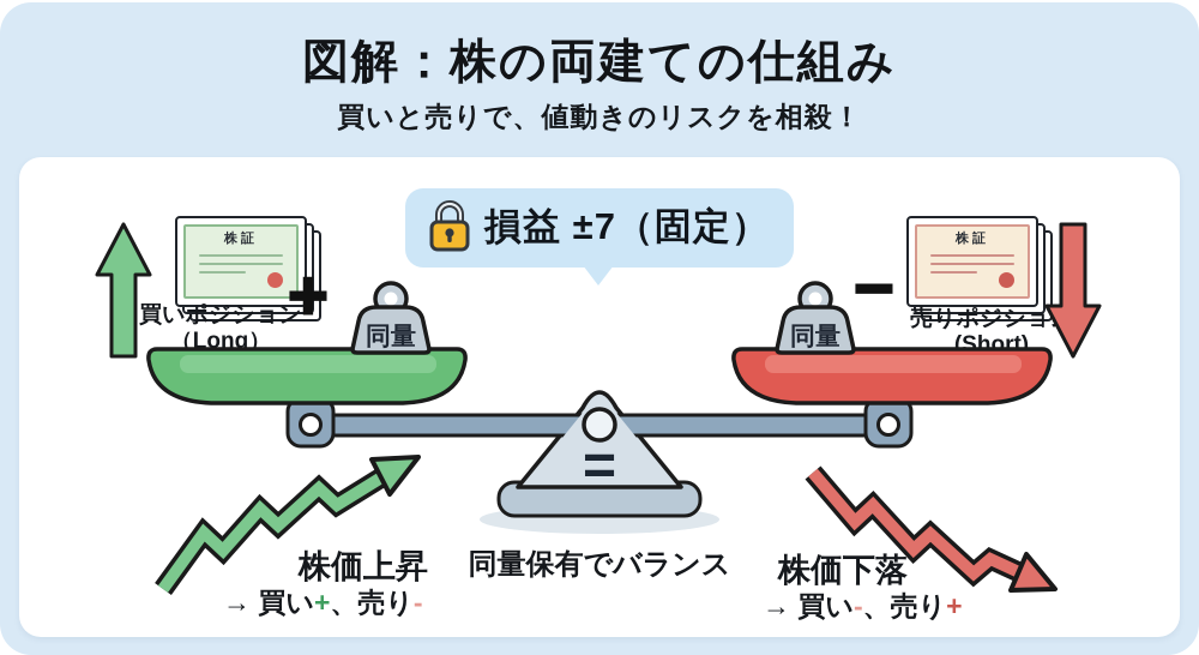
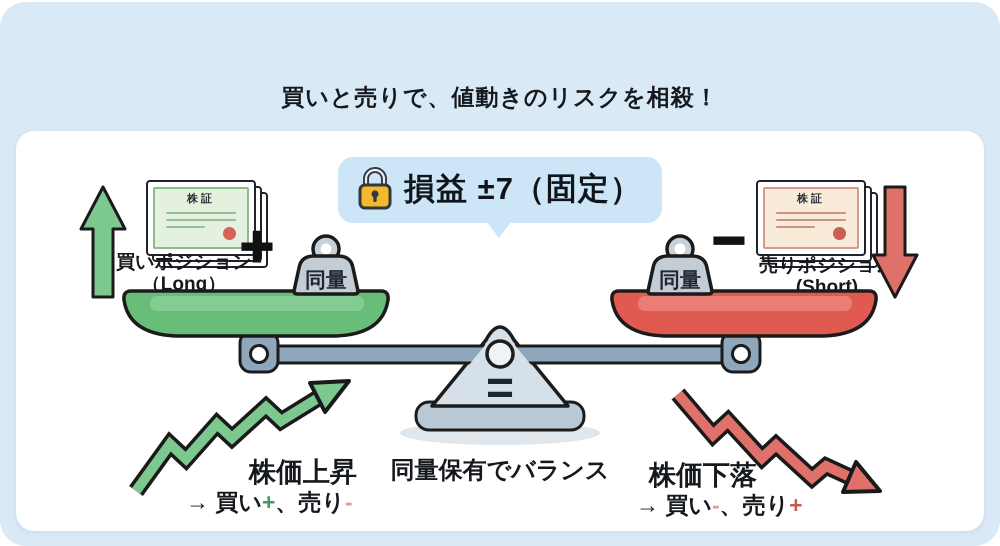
- 図解：株の両建ての仕組み
  買いと売りで、値動きのリスクを相殺！
  損益 ±7（固定）
  株証
  買いポジション
  （Long）
  +
  株証
  売りポジショ
  (Short)
  −
  =
  同量
  同量
  株価上昇
  → 買い+、売り-
  同量保有でバランス
  株価下落
  → 買い-、売り+
